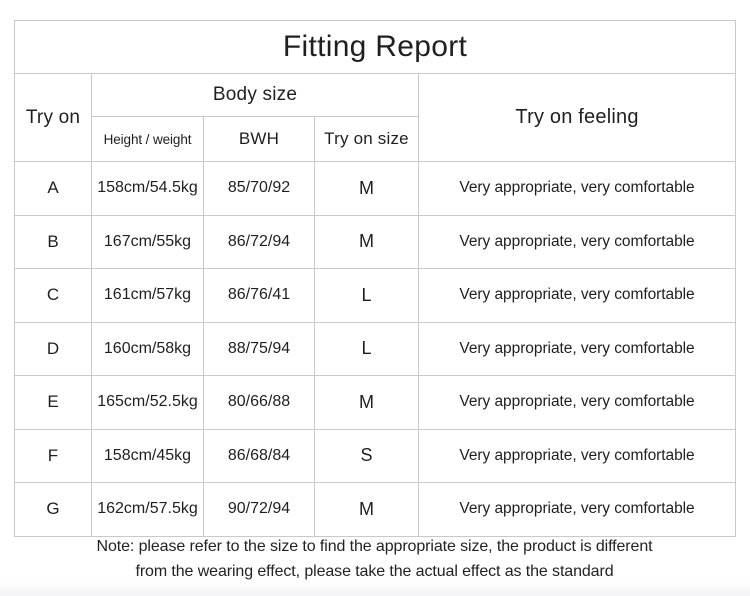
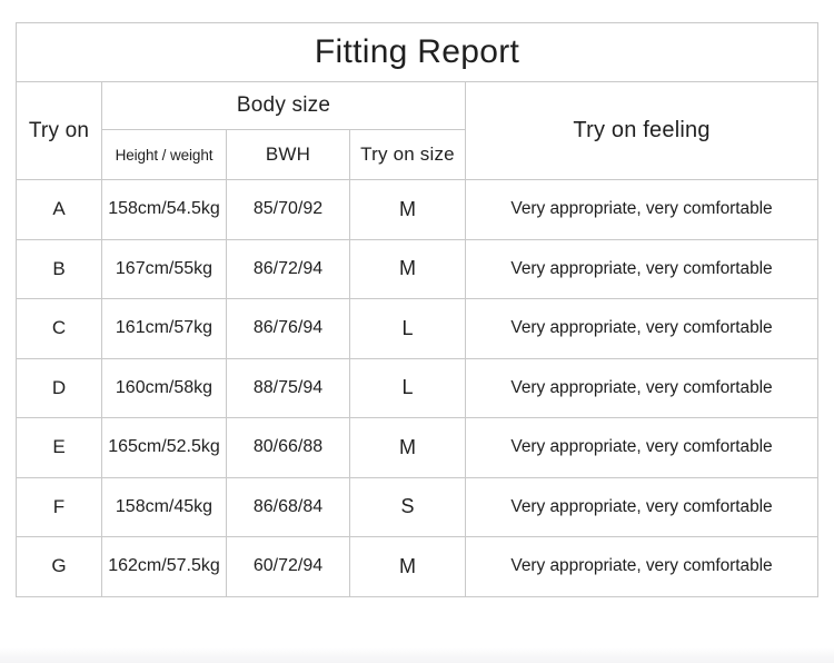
  Fitting Report
  Try on	Body size	Try on feeling
  Height / weight	BWH	Try on size
  A	158cm/54.5kg	85/70/92	M	Very appropriate, very comfortable
  B	167cm/55kg	86/72/94	M	Very appropriate, very comfortable
- C	161cm/57kg	86/76/41	L	Very appropriate, very comfortable
+ C	161cm/57kg	86/76/94	L	Very appropriate, very comfortable
  D	160cm/58kg	88/75/94	L	Very appropriate, very comfortable
  E	165cm/52.5kg	80/66/88	M	Very appropriate, very comfortable
  F	158cm/45kg	86/68/84	S	Very appropriate, very comfortable
- G	162cm/57.5kg	90/72/94	M	Very appropriate, very comfortable
+ G	162cm/57.5kg	60/72/94	M	Very appropriate, very comfortable
- Note: please refer to the size to find the appropriate size, the product is different
- from the wearing effect, please take the actual effect as the standard
